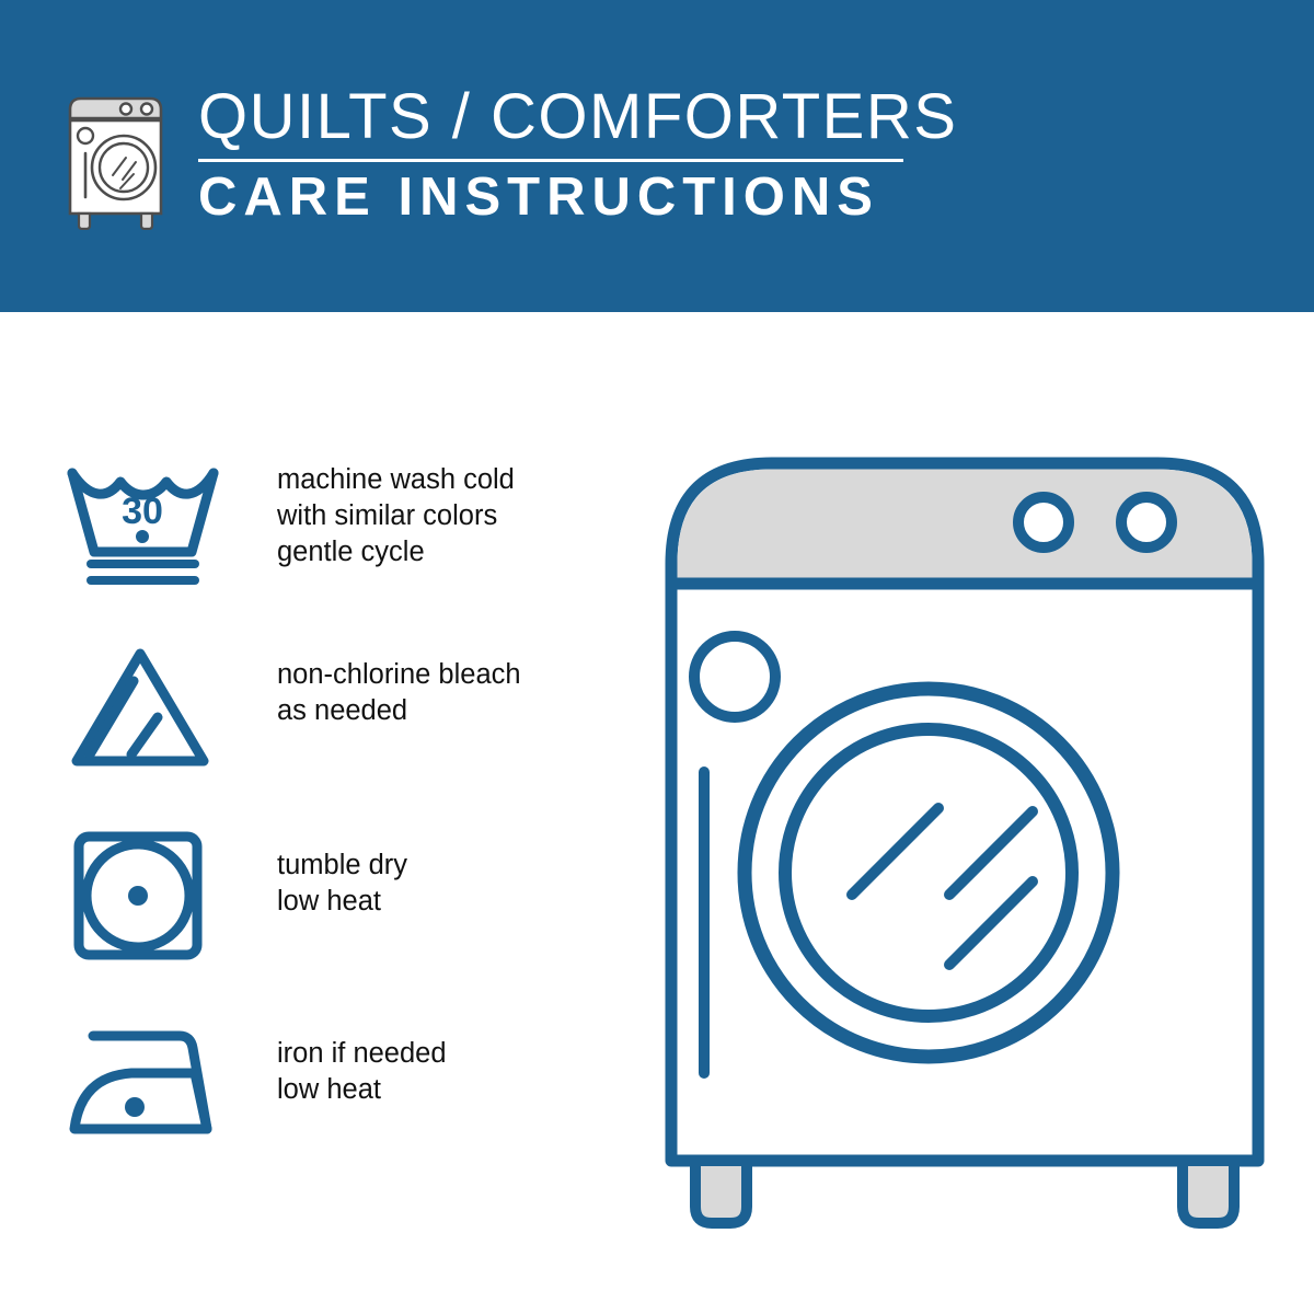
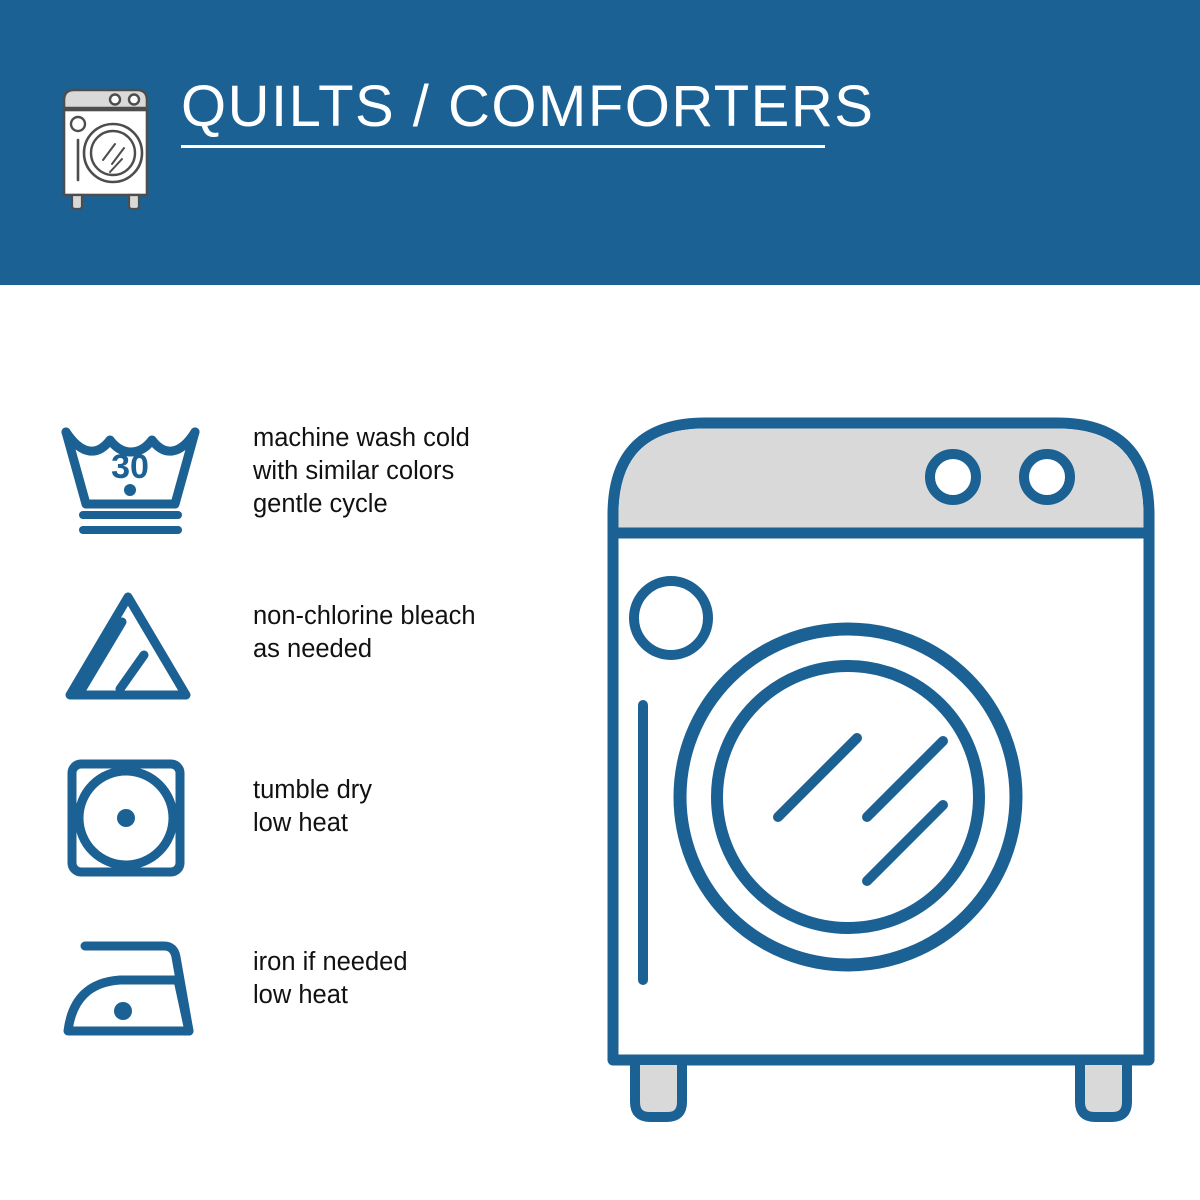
  QUILTS / COMFORTERS
- CARE INSTRUCTIONS
  30
  machine wash cold
  with similar colors
  gentle cycle
  non-chlorine bleach
  as needed
  tumble dry
  low heat
  iron if needed
  low heat
